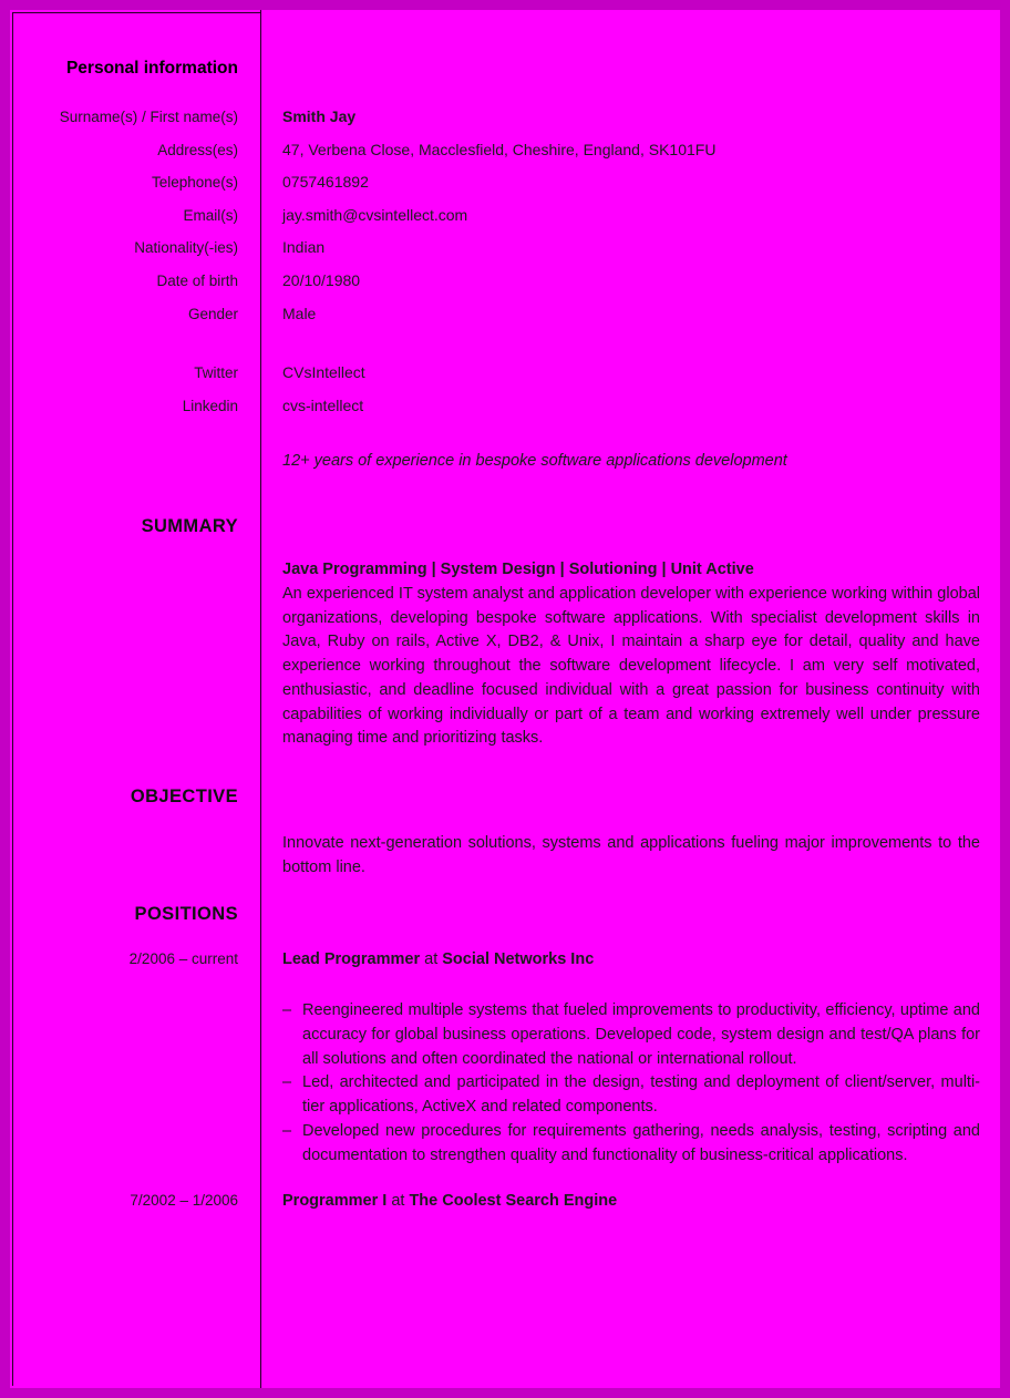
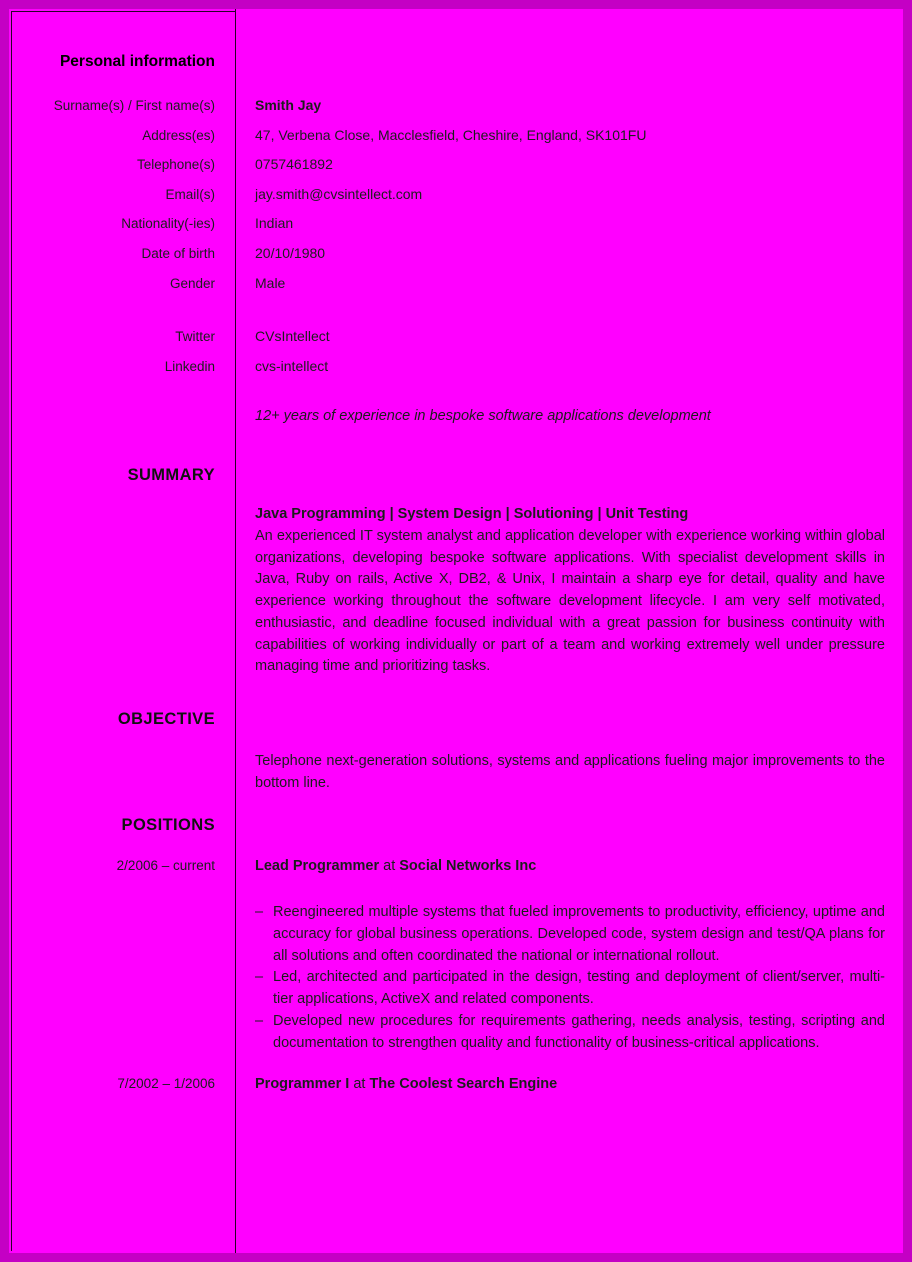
  Personal information
  Surname(s) / First name(s)
  Smith Jay
  Address(es)
  47, Verbena Close, Macclesfield, Cheshire, England, SK101FU
  Telephone(s)
  0757461892
  Email(s)
  jay.smith@cvsintellect.com
  Nationality(-ies)
  Indian
  Date of birth
  20/10/1980
  Gender
  Male
  Twitter
  CVsIntellect
  Linkedin
  cvs-intellect
  12+ years of experience in bespoke software applications development
  SUMMARY
- Java Programming | System Design | Solutioning | Unit Active
+ Java Programming | System Design | Solutioning | Unit Testing
  An experienced IT system analyst and application developer with experience working within global organizations, developing bespoke software applications. With specialist development skills in Java, Ruby on rails, Active X, DB2, & Unix, I maintain a sharp eye for detail, quality and have experience working throughout the software development lifecycle. I am very self motivated, enthusiastic, and deadline focused individual with a great passion for business continuity with capabilities of working individually or part of a team and working extremely well under pressure managing time and prioritizing tasks.
  OBJECTIVE
- Innovate next-generation solutions, systems and applications fueling major improvements to the bottom line.
+ Telephone next-generation solutions, systems and applications fueling major improvements to the bottom line.
  POSITIONS
  2/2006 – current
  Lead Programmer at Social Networks Inc
  –
  Reengineered multiple systems that fueled improvements to productivity, efficiency, uptime and accuracy for global business operations. Developed code, system design and test/QA plans for all solutions and often coordinated the national or international rollout.
  –
  Led, architected and participated in the design, testing and deployment of client/server, multi-tier applications, ActiveX and related components.
  –
  Developed new procedures for requirements gathering, needs analysis, testing, scripting and documentation to strengthen quality and functionality of business-critical applications.
  7/2002 – 1/2006
  Programmer I at The Coolest Search Engine
